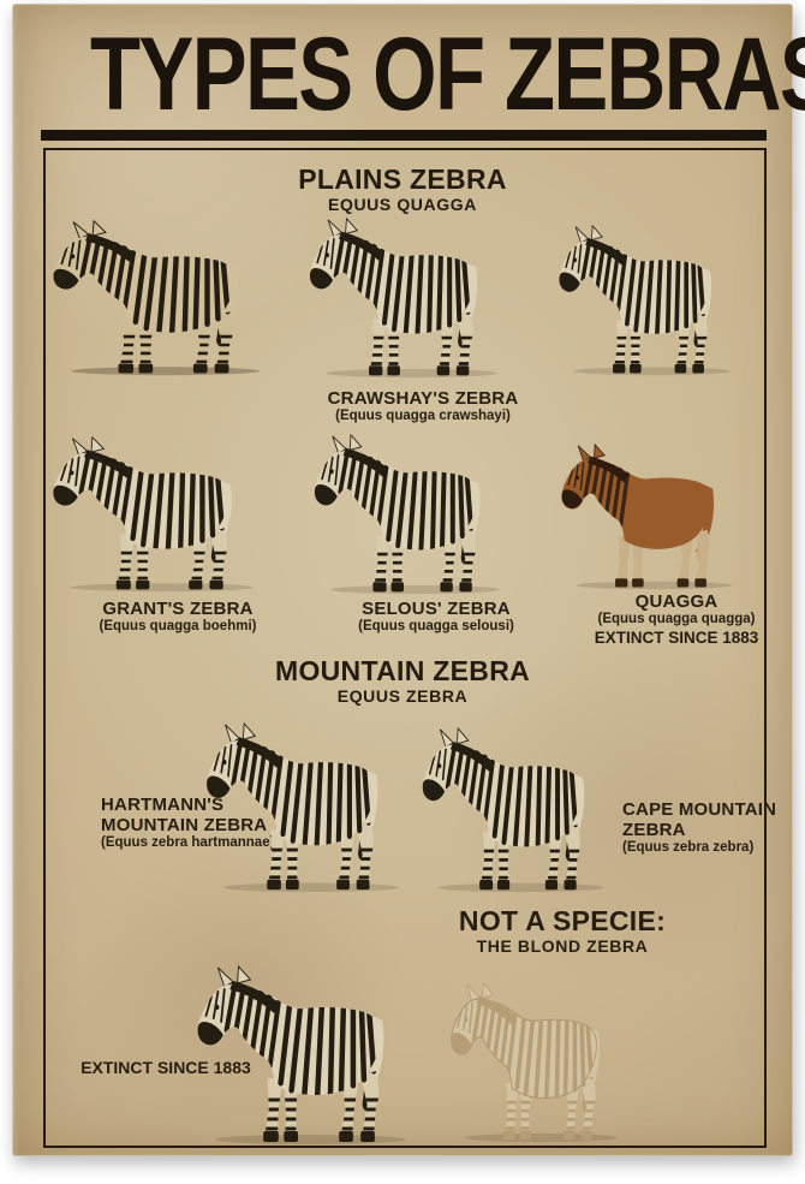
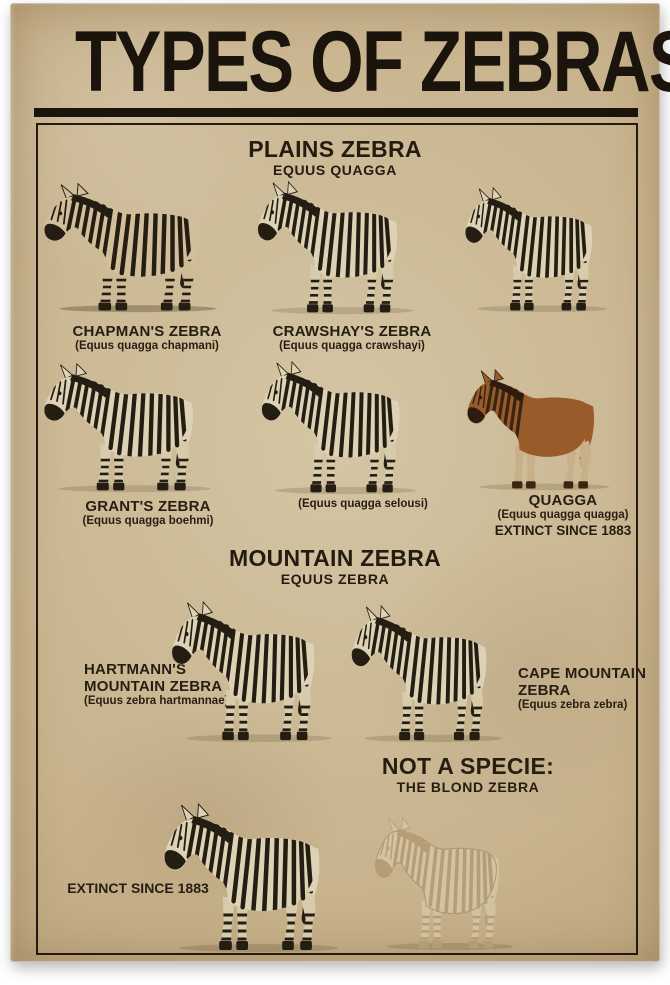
  TYPES OF ZEBRA
  PLAINS ZEBRA
  EQUUS QUAGGA
+ CHAPMAN'S ZEBRA
+ (Equus quagga chapmani)
  CRAWSHAY'S ZEBRA
  (Equus quagga crawshayi)
  GRANT'S ZEBRA
  (Equus quagga boehmi)
- SELOUS' ZEBRA
  (Equus quagga selousi)
  QUAGGA
  (Equus quagga quagga)
  EXTINCT SINCE 1883
  MOUNTAIN ZEBRA
  EQUUS ZEBRA
  HARTMANN'S
  MOUNTAIN ZEBRA
  (Equus zebra hartmannae
  CAPE MOUNTAIN
  ZEBRA
  (Equus zebra zebra)
  NOT A SPECIE:
  THE BLOND ZEBRA
  EXTINCT SINCE 1883
